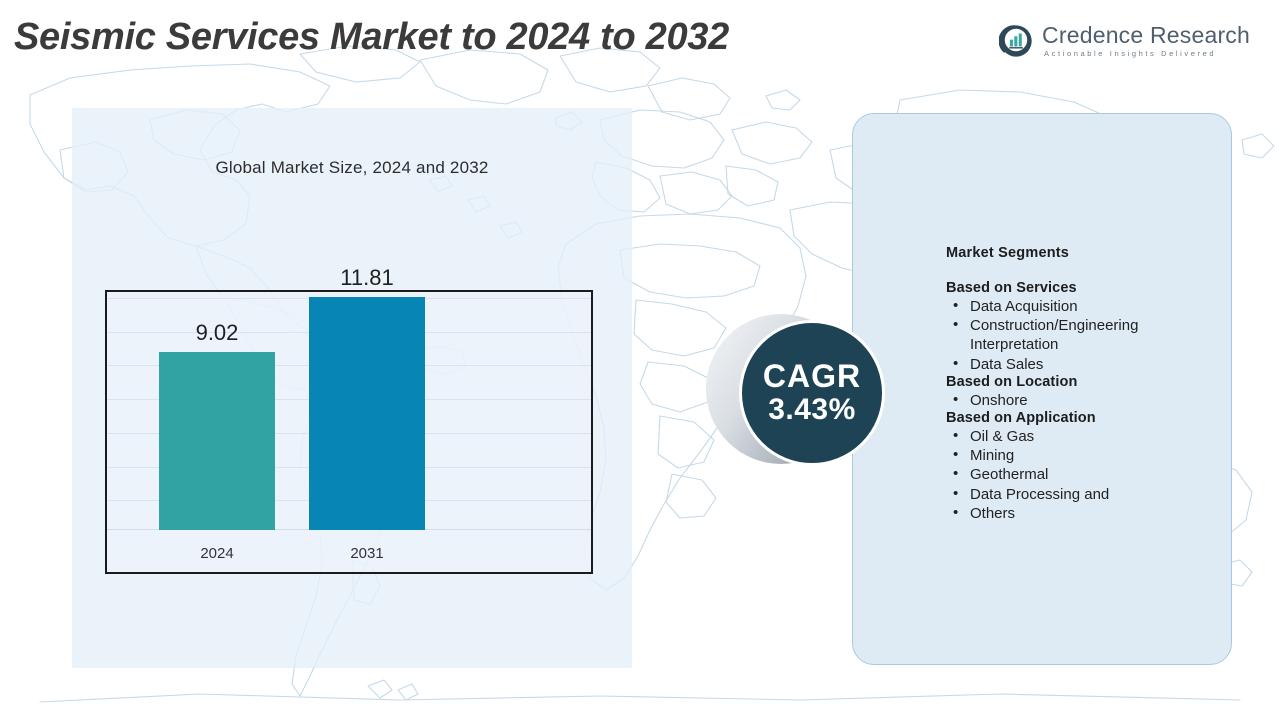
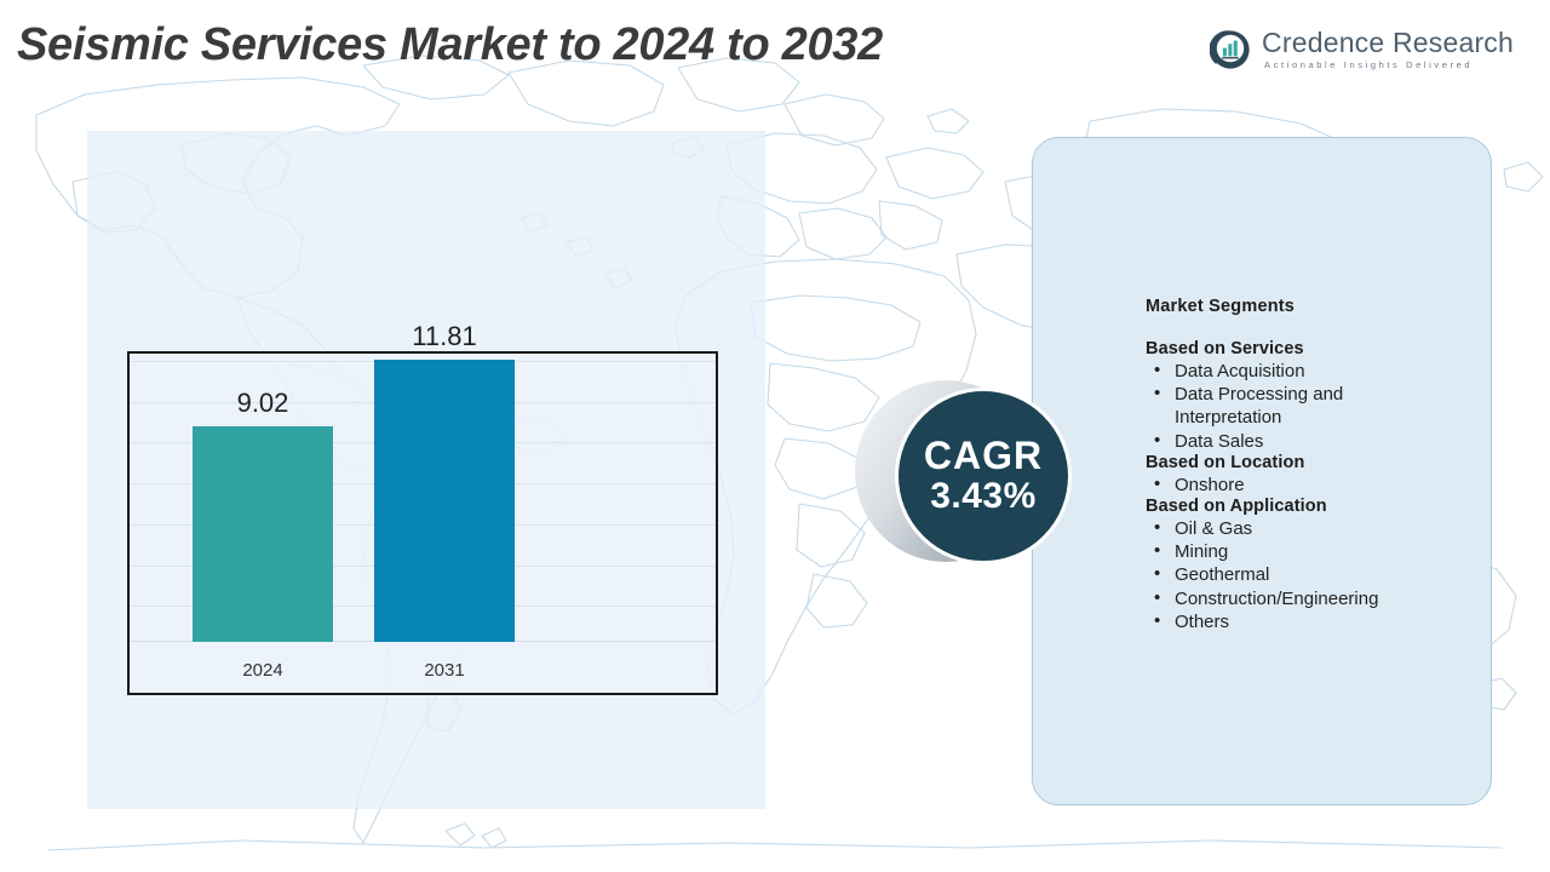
  Seismic Services Market to 2024 to 2032
  Credence Research
  Actionable Insights Delivered
- Global Market Size, 2024 and 2032
  9.02
  2024
  11.81
  2031
  CAGR
  3.43%
  Market Segments
  Based on Services
  Data Acquisition
- Construction/Engineering
+ Data Processing and
  Interpretation
  Data Sales
  Based on Location
  Onshore
  Based on Application
  Oil & Gas
  Mining
  Geothermal
- Data Processing and
+ Construction/Engineering
  Others
